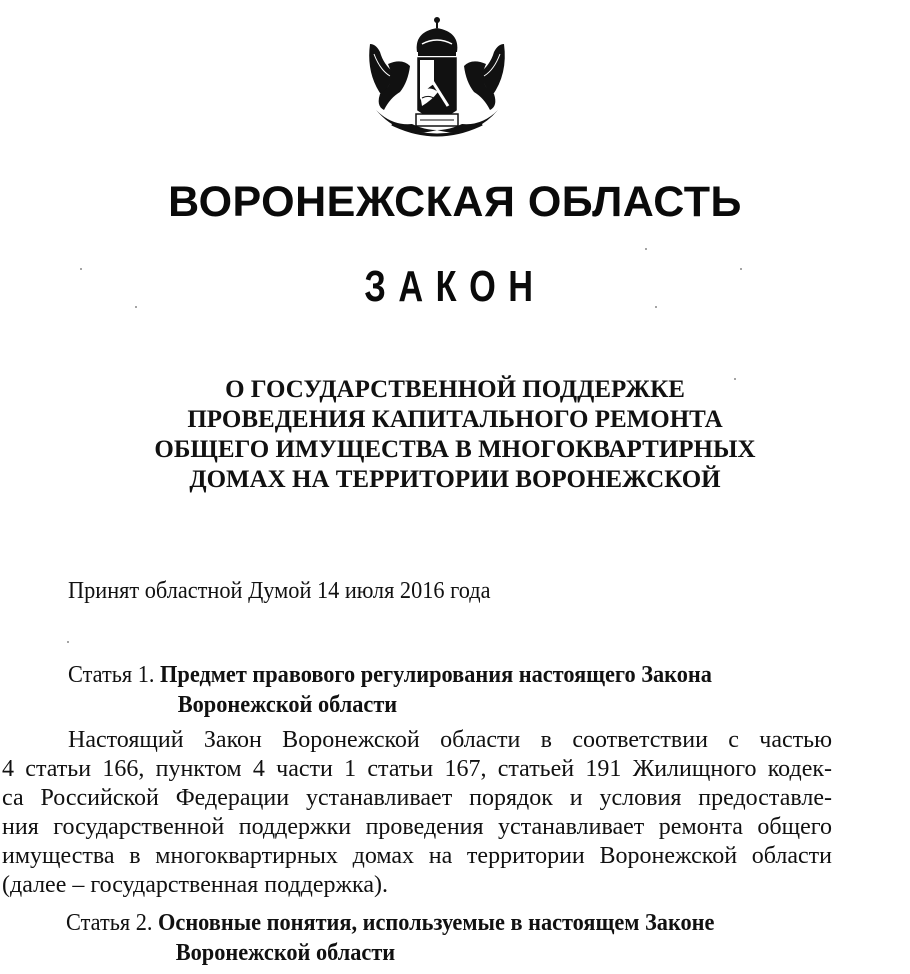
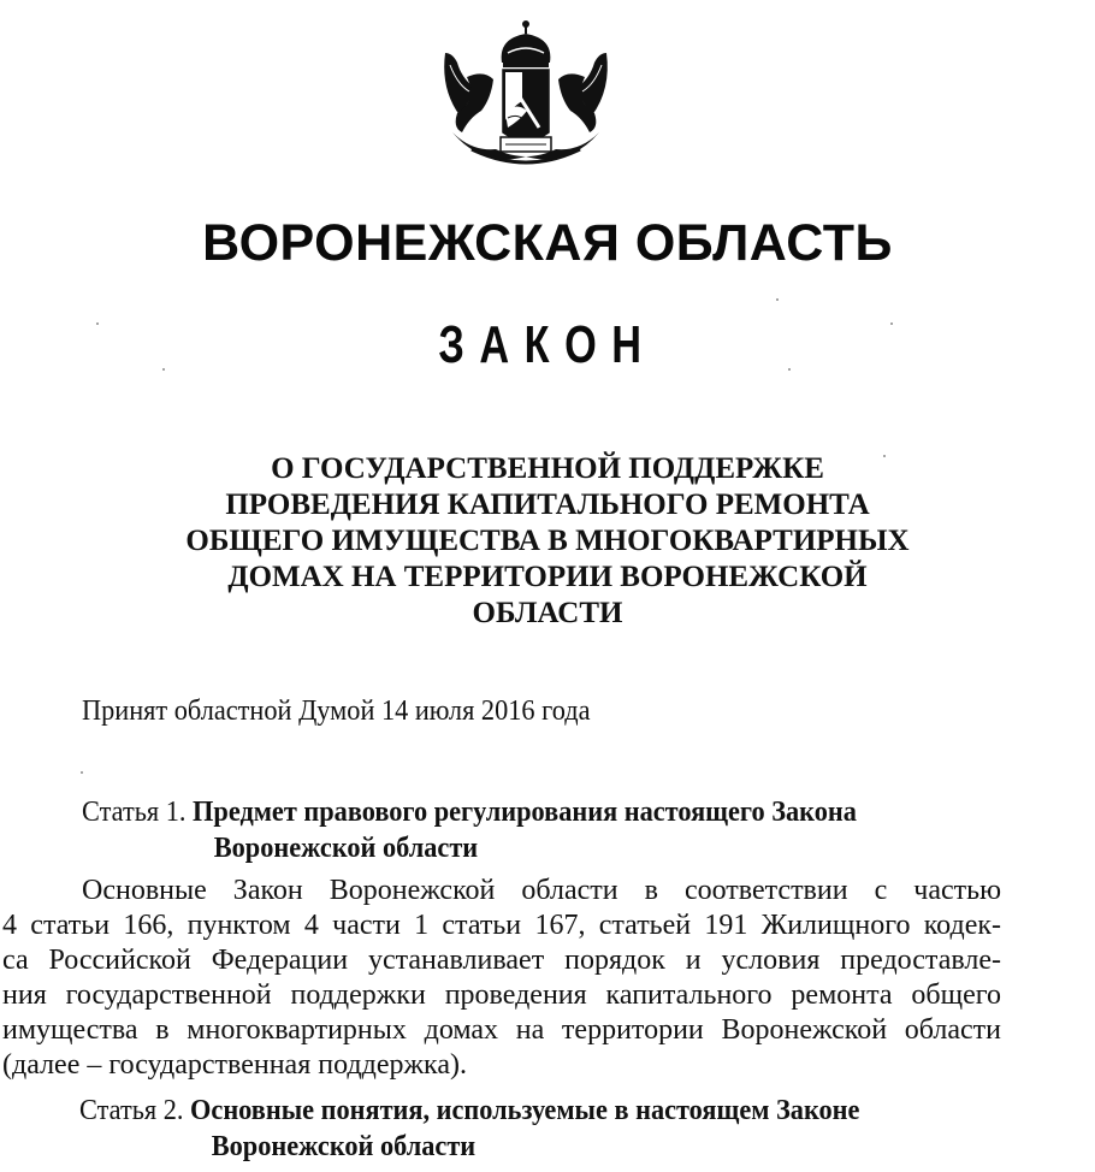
  ВОРОНЕЖСКАЯ ОБЛАСТЬ
  ЗАКОН
  О ГОСУДАРСТВЕННОЙ ПОДДЕРЖКЕ
  ПРОВЕДЕНИЯ КАПИТАЛЬНОГО РЕМОНТА
  ОБЩЕГО ИМУЩЕСТВА В МНОГОКВАРТИРНЫХ
  ДОМАХ НА ТЕРРИТОРИИ ВОРОНЕЖСКОЙ
+ ОБЛАСТИ
  Принят областной Думой 14 июля 2016 года
  Статья 1. Предмет правового регулирования настоящего Закона
  Воронежской области
- Настоящий Закон Воронежской области в соответствии с частью
+ Основные Закон Воронежской области в соответствии с частью
  4 статьи 166, пунктом 4 части 1 статьи 167, статьей 191 Жилищного кодек-
  са Российской Федерации устанавливает порядок и условия предоставле-
- ния государственной поддержки проведения устанавливает ремонта общего
+ ния государственной поддержки проведения капитального ремонта общего
  имущества в многоквартирных домах на территории Воронежской области
  (далее – государственная поддержка).
  Статья 2. Основные понятия, используемые в настоящем Законе
  Воронежской области
